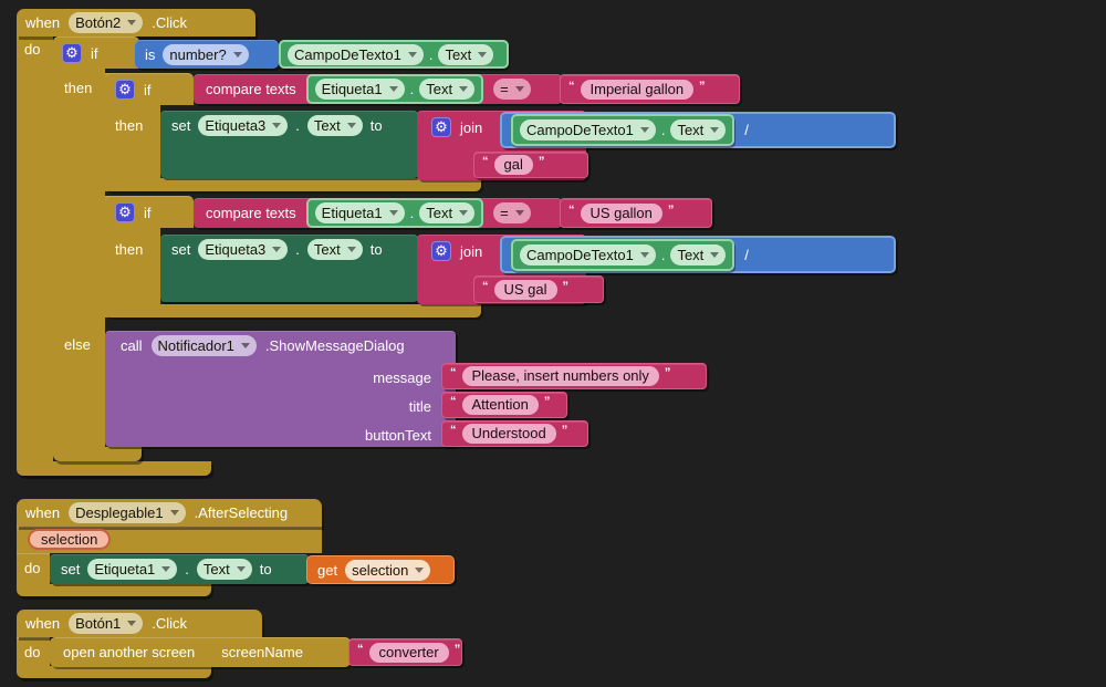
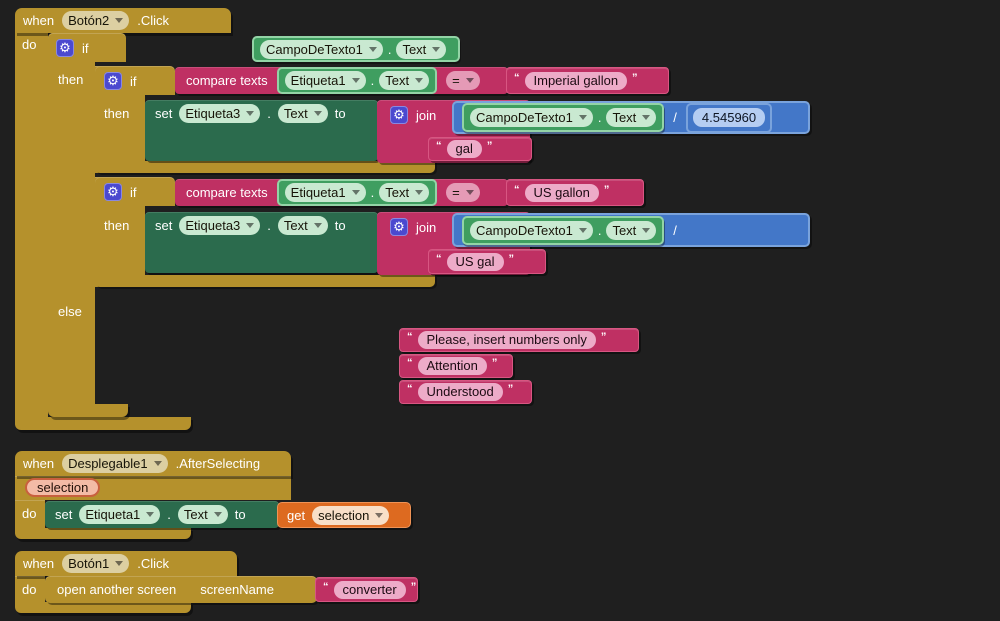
  when
  Botón2
  .Click
  do
  ⚙
  if
  then
  else
- is
- number?
  CampoDeTexto1
  .
  Text
  ⚙
  if
  then
  compare texts
  Etiqueta1
  .
  Text
  =
  “
  Imperial gallon
  ”
  set
  Etiqueta3
  .
  Text
  to
  ⚙
  join
  CampoDeTexto1
  .
  Text
  /
+ 4.545960
  “
  gal
  ”
  ⚙
  if
  then
  compare texts
  Etiqueta1
  .
  Text
  =
  “
  US gallon
  ”
  set
  Etiqueta3
  .
  Text
  to
  ⚙
  join
  CampoDeTexto1
  .
  Text
  /
  “
  US gal
  ”
- call
- Notificador1
- .ShowMessageDialog
- message
- title
- buttonText
  “
  Please, insert numbers only
  ”
  “
  Attention
  ”
  “
  Understood
  ”
  when
  Desplegable1
  .AfterSelecting
  selection
  do
  set
  Etiqueta1
  .
  Text
  to
  get
  selection
  when
  Botón1
  .Click
  do
  open another screen
  screenName
  “
  converter
  ”
